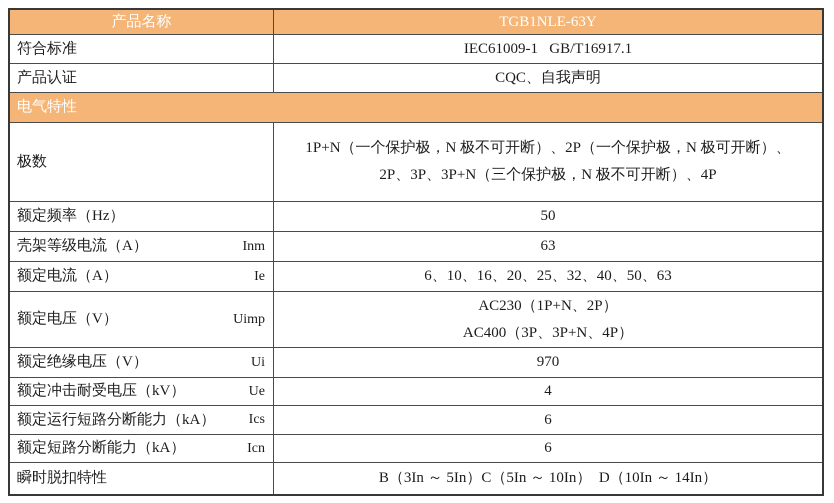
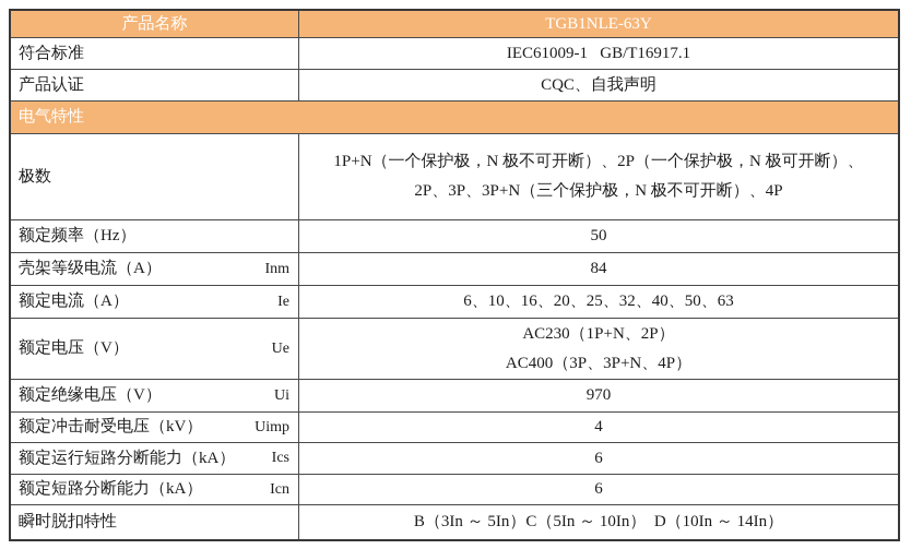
  产品名称
  TGB1NLE-63Y
  符合标准
  IEC61009-1 GB/T16917.1
  产品认证
  CQC、自我声明
  电气特性
  极数
  1P+N（一个保护极，N 极不可开断）、2P（一个保护极，N 极可开断）、
  2P、3P、3P+N（三个保护极，N 极不可开断）、4P
  额定频率（Hz）
  50
  壳架等级电流（A）
  Inm
- 63
+ 84
  额定电流（A）
  Ie
  6、10、16、20、25、32、40、50、63
  额定电压（V）
- Uimp
+ Ue
  AC230（1P+N、2P）
  AC400（3P、3P+N、4P）
  额定绝缘电压（V）
  Ui
  970
  额定冲击耐受电压（kV）
- Ue
+ Uimp
  4
  额定运行短路分断能力（kA）
  Ics
  6
  额定短路分断能力（kA）
  Icn
  6
  瞬时脱扣特性
  B（3In ～ 5In）C（5In ～ 10In） D（10In ～ 14In）
